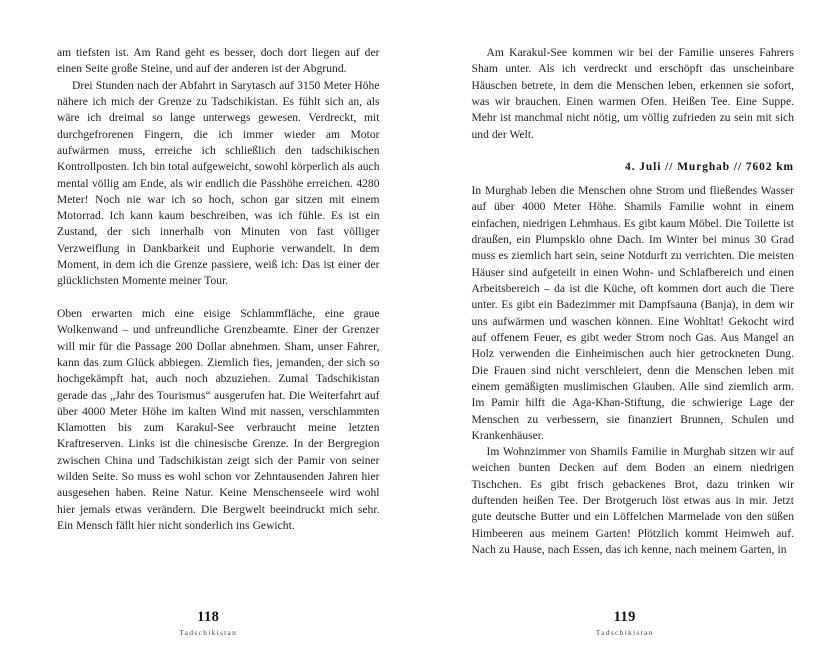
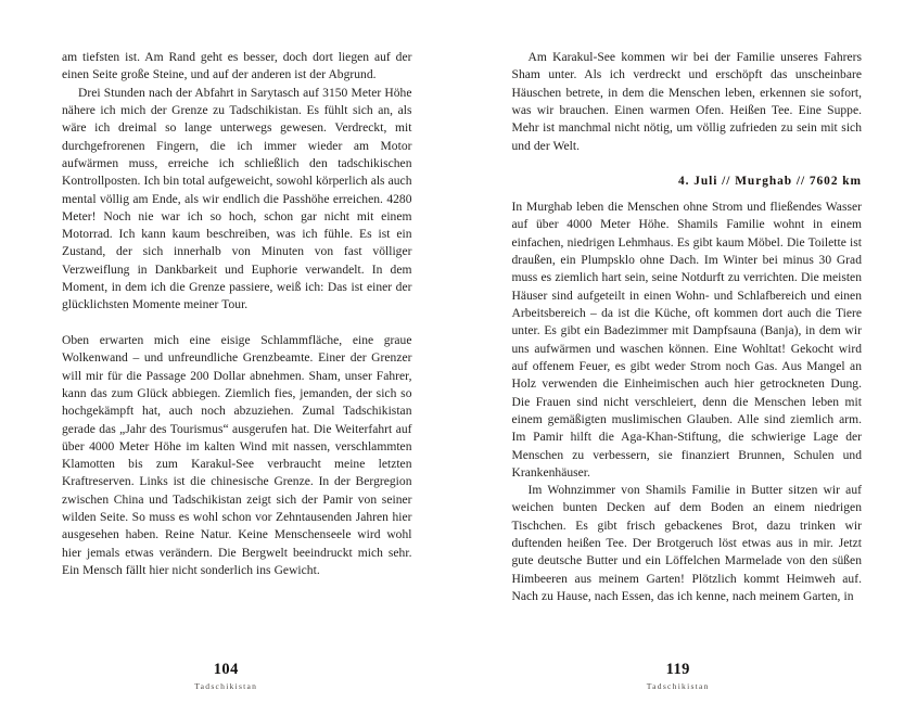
  am tiefsten ist. Am Rand geht es besser, doch dort liegen auf der einen Seite große Steine, und auf der anderen ist der Abgrund.
- Drei Stunden nach der Abfahrt in Sarytasch auf 3150 Meter Höhe nähere ich mich der Grenze zu Tadschikistan. Es fühlt sich an, als wäre ich dreimal so lange unterwegs gewesen. Verdreckt, mit durchgefrorenen Fingern, die ich immer wieder am Motor aufwärmen muss, erreiche ich schließlich den tadschikischen Kontrollposten. Ich bin total aufgeweicht, sowohl körperlich als auch mental völlig am Ende, als wir endlich die Passhöhe erreichen. 4280 Meter! Noch nie war ich so hoch, schon gar sitzen mit einem Motorrad. Ich kann kaum beschreiben, was ich fühle. Es ist ein Zustand, der sich innerhalb von Minuten von fast völliger Verzweiflung in Dankbarkeit und Euphorie verwandelt. In dem Moment, in dem ich die Grenze passiere, weiß ich: Das ist einer der glücklichsten Momente meiner Tour.
+ Drei Stunden nach der Abfahrt in Sarytasch auf 3150 Meter Höhe nähere ich mich der Grenze zu Tadschikistan. Es fühlt sich an, als wäre ich dreimal so lange unterwegs gewesen. Verdreckt, mit durchgefrorenen Fingern, die ich immer wieder am Motor aufwärmen muss, erreiche ich schließlich den tadschikischen Kontrollposten. Ich bin total aufgeweicht, sowohl körperlich als auch mental völlig am Ende, als wir endlich die Passhöhe erreichen. 4280 Meter! Noch nie war ich so hoch, schon gar nicht mit einem Motorrad. Ich kann kaum beschreiben, was ich fühle. Es ist ein Zustand, der sich innerhalb von Minuten von fast völliger Verzweiflung in Dankbarkeit und Euphorie verwandelt. In dem Moment, in dem ich die Grenze passiere, weiß ich: Das ist einer der glücklichsten Momente meiner Tour.
  Oben erwarten mich eine eisige Schlammfläche, eine graue Wolkenwand – und unfreundliche Grenzbeamte. Einer der Grenzer will mir für die Passage 200 Dollar abnehmen. Sham, unser Fahrer, kann das zum Glück abbiegen. Ziemlich fies, jemanden, der sich so hochgekämpft hat, auch noch abzuziehen. Zumal Tadschikistan gerade das „Jahr des Tourismus“ ausgerufen hat. Die Weiterfahrt auf über 4000 Meter Höhe im kalten Wind mit nassen, verschlammten Klamotten bis zum Karakul-See verbraucht meine letzten Kraftreserven. Links ist die chinesische Grenze. In der Bergregion zwischen China und Tadschikistan zeigt sich der Pamir von seiner wilden Seite. So muss es wohl schon vor Zehntausenden Jahren hier ausgesehen haben. Reine Natur. Keine Menschenseele wird wohl hier jemals etwas verändern. Die Bergwelt beeindruckt mich sehr. Ein Mensch fällt hier nicht sonderlich ins Gewicht.
- 118
+ 104
  Tadschikistan
  Am Karakul-See kommen wir bei der Familie unseres Fahrers Sham unter. Als ich verdreckt und erschöpft das unscheinbare Häuschen betrete, in dem die Menschen leben, erkennen sie sofort, was wir brauchen. Einen warmen Ofen. Heißen Tee. Eine Suppe. Mehr ist manchmal nicht nötig, um völlig zufrieden zu sein mit sich und der Welt.
  4. Juli // Murghab // 7602 km
  In Murghab leben die Menschen ohne Strom und fließendes Wasser auf über 4000 Meter Höhe. Shamils Familie wohnt in einem einfachen, niedrigen Lehmhaus. Es gibt kaum Möbel. Die Toilette ist draußen, ein Plumpsklo ohne Dach. Im Winter bei minus 30 Grad muss es ziemlich hart sein, seine Notdurft zu verrichten. Die meisten Häuser sind aufgeteilt in einen Wohn- und Schlafbereich und einen Arbeitsbereich – da ist die Küche, oft kommen dort auch die Tiere unter. Es gibt ein Badezimmer mit Dampfsauna (Banja), in dem wir uns aufwärmen und waschen können. Eine Wohltat! Gekocht wird auf offenem Feuer, es gibt weder Strom noch Gas. Aus Mangel an Holz verwenden die Einheimischen auch hier getrockneten Dung. Die Frauen sind nicht verschleiert, denn die Menschen leben mit einem gemäßigten muslimischen Glauben. Alle sind ziemlich arm. Im Pamir hilft die Aga-Khan-Stiftung, die schwierige Lage der Menschen zu verbessern, sie finanziert Brunnen, Schulen und Krankenhäuser.
- Im Wohnzimmer von Shamils Familie in Murghab sitzen wir auf weichen bunten Decken auf dem Boden an einem niedrigen Tischchen. Es gibt frisch gebackenes Brot, dazu trinken wir duftenden heißen Tee. Der Brotgeruch löst etwas aus in mir. Jetzt gute deutsche Butter und ein Löffelchen Marmelade von den süßen Himbeeren aus meinem Garten! Plötzlich kommt Heimweh auf. Nach zu Hause, nach Essen, das ich kenne, nach meinem Garten, in
+ Im Wohnzimmer von Shamils Familie in Butter sitzen wir auf weichen bunten Decken auf dem Boden an einem niedrigen Tischchen. Es gibt frisch gebackenes Brot, dazu trinken wir duftenden heißen Tee. Der Brotgeruch löst etwas aus in mir. Jetzt gute deutsche Butter und ein Löffelchen Marmelade von den süßen Himbeeren aus meinem Garten! Plötzlich kommt Heimweh auf. Nach zu Hause, nach Essen, das ich kenne, nach meinem Garten, in
  119
  Tadschikistan
